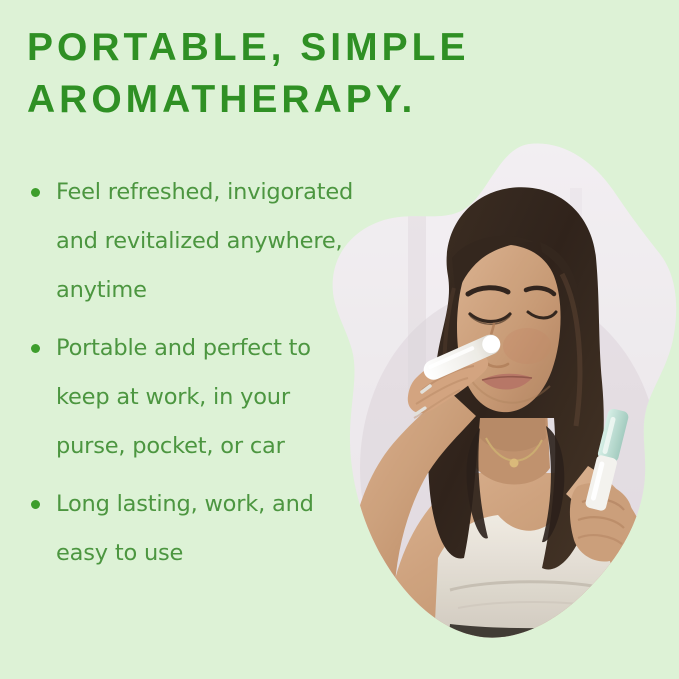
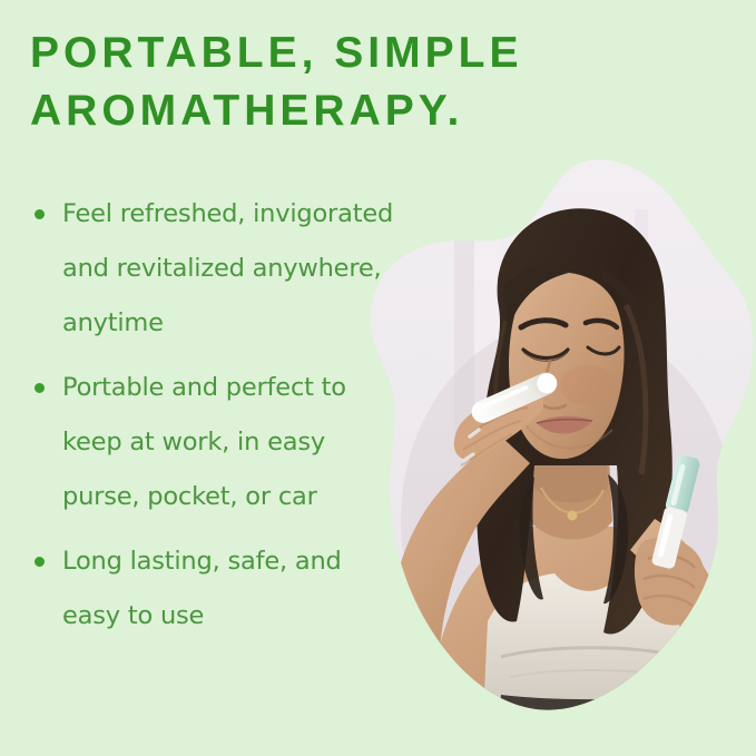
  PORTABLE, SIMPLE
  AROMATHERAPY.
  Feel refreshed, invigorated and revitalized anywhere, anytime
- Portable and perfect to keep at work, in your purse, pocket, or car
+ Portable and perfect to keep at work, in easy purse, pocket, or car
- Long lasting, work, and easy to use
+ Long lasting, safe, and easy to use
